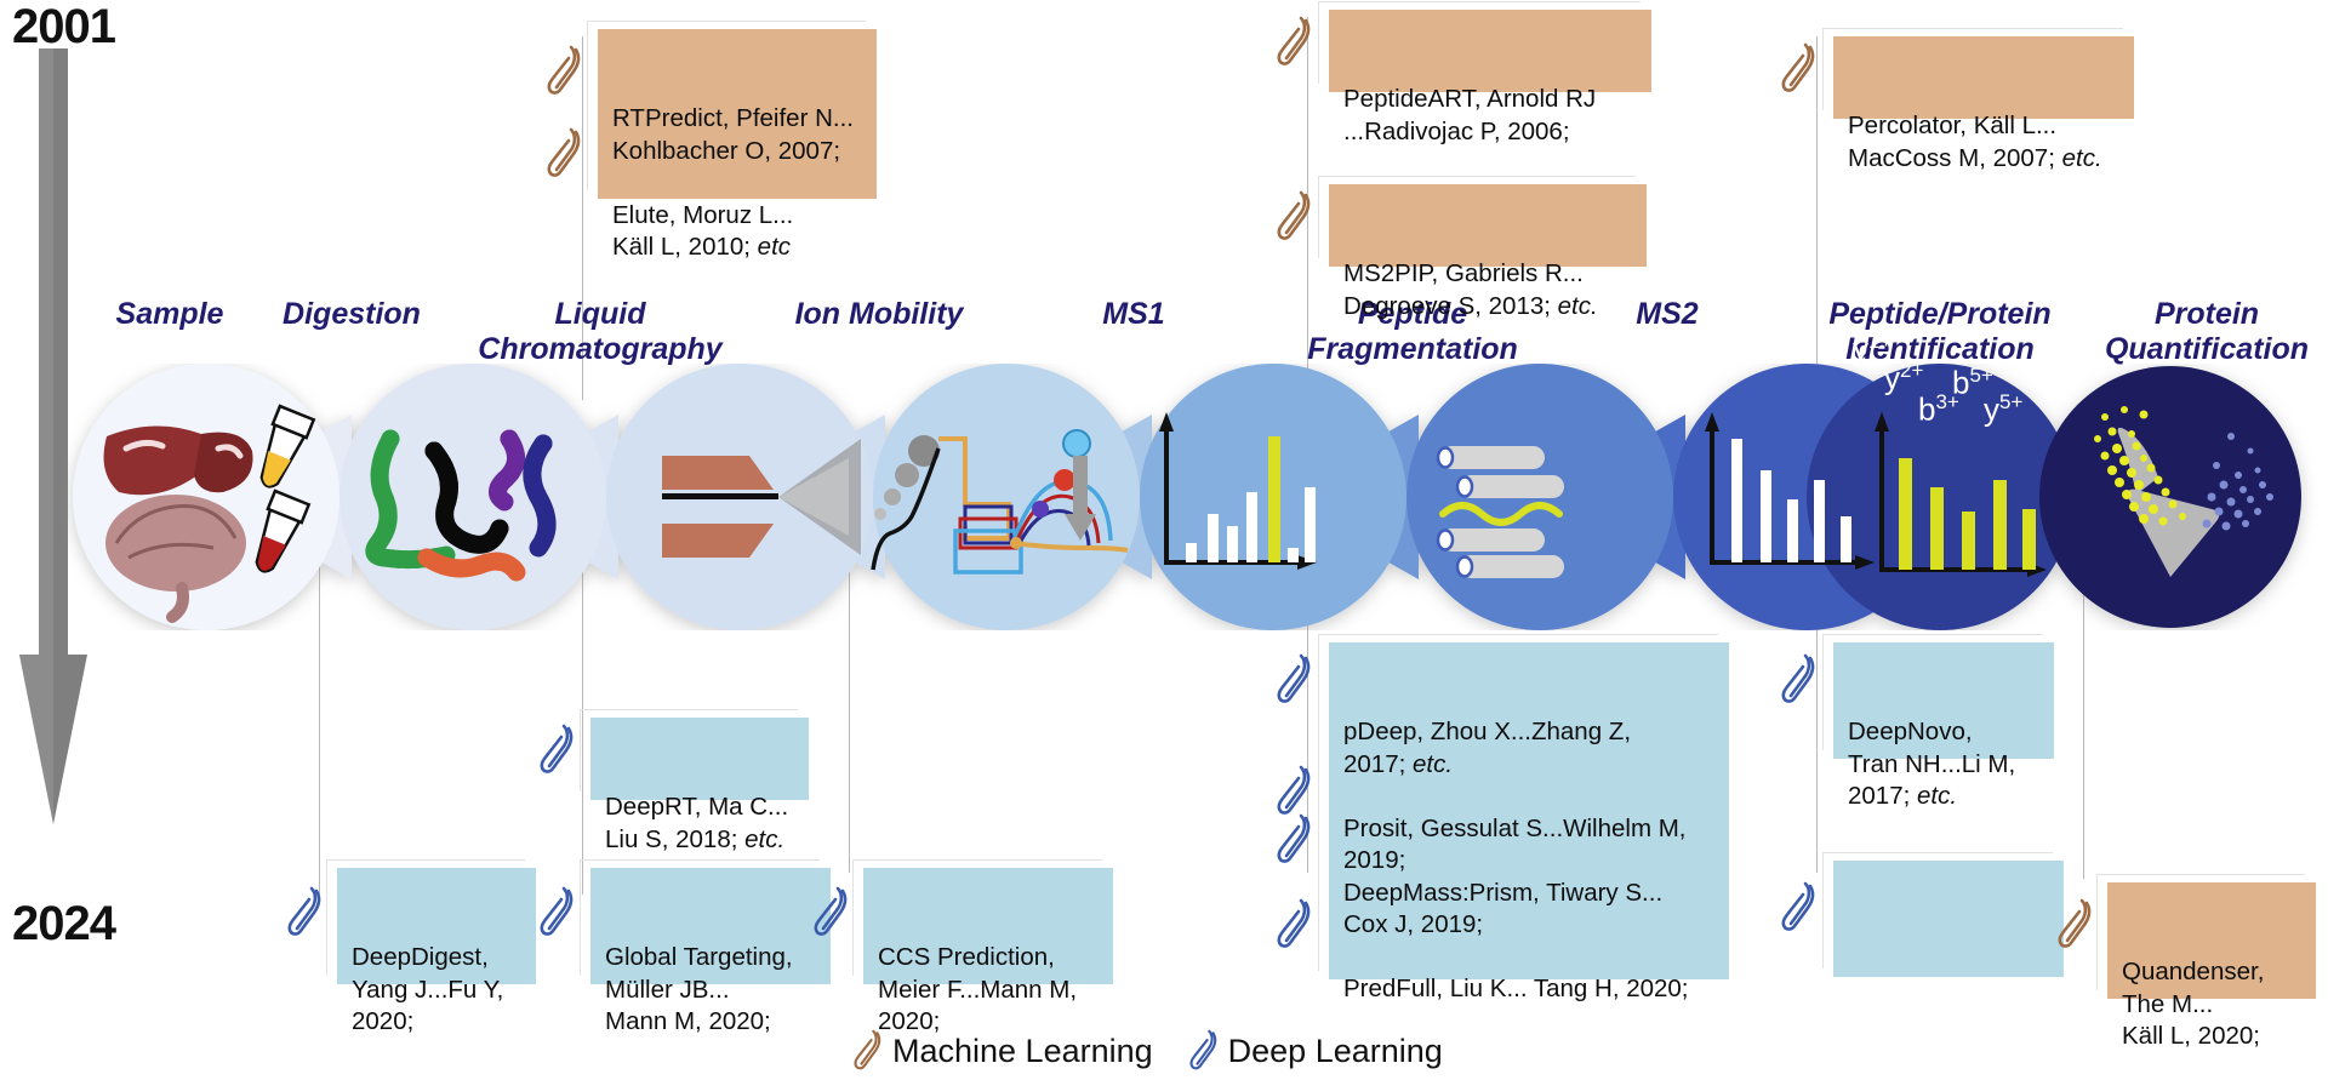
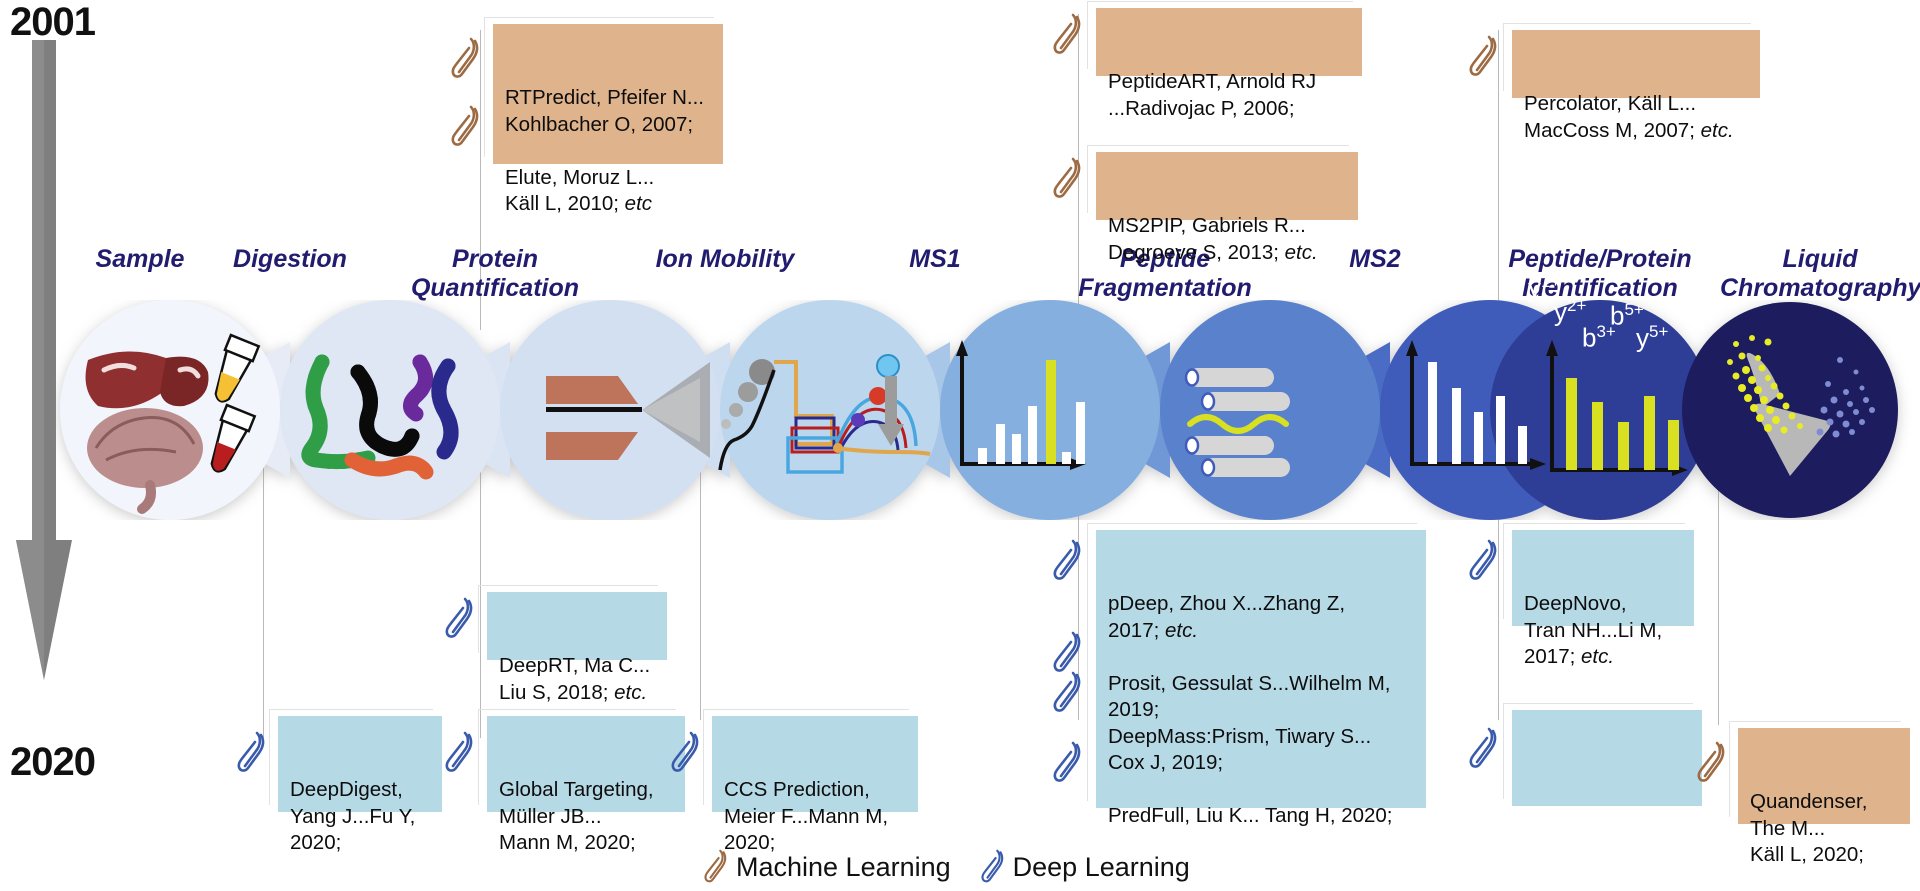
  2001
- 2024
+ 2020
  Sample
  Digestion
- Liquid Chromatography
+ Protein Quantification
  Ion Mobility
  MS1
  MS2
  Peptide/Protein Identification
- Protein Quantification
+ Liquid Chromatography
  y1+
  y2+
  b3+
  b5+
  y5+
  RTPredict, Pfeifer N...
  Kohlbacher O, 2007;
  Elute, Moruz L...
  Käll L, 2010; etc
  PeptideART, Arnold RJ
  ...Radivojac P, 2006;
  MS2PIP, Gabriels R...
  Degroeve S, 2013; etc.
  Percolator, Käll L...
  MacCoss M, 2007; etc.
  DeepRT, Ma C...
  Liu S, 2018; etc.
  DeepDigest,
  Yang J...Fu Y,
  2020;
  Global Targeting,
  Müller JB...
  Mann M, 2020;
  CCS Prediction,
  Meier F...Mann M,
  2020;
  pDeep, Zhou X...Zhang Z,
  2017; etc.
  Prosit, Gessulat S...Wilhelm M,
  2019;
  DeepMass:Prism, Tiwary S...
  Cox J, 2019;
  PredFull, Liu K... Tang H, 2020;
  DeepNovo,
  Tran NH...Li M,
  2017; etc.
  Quandenser,
  The M...
  Käll L, 2020;
  Machine Learning
  Deep Learning
